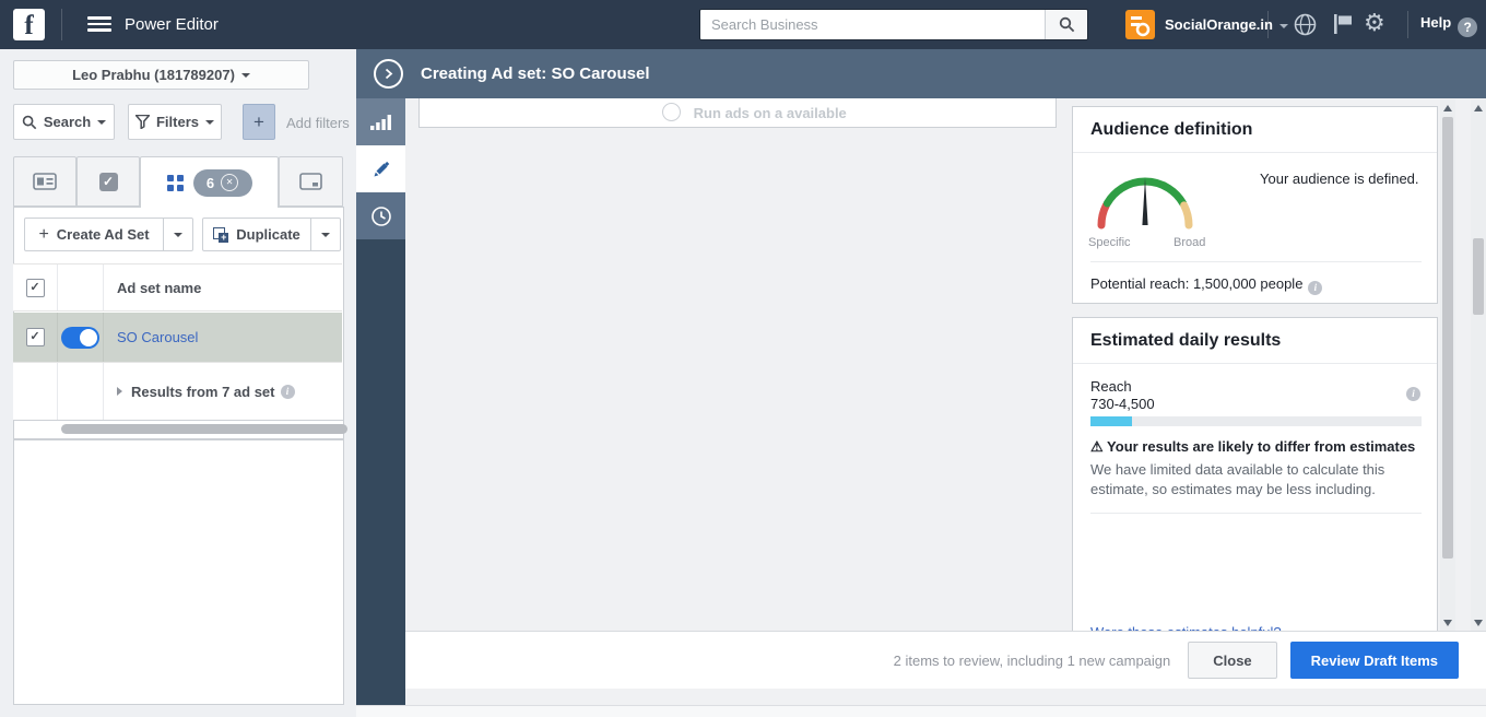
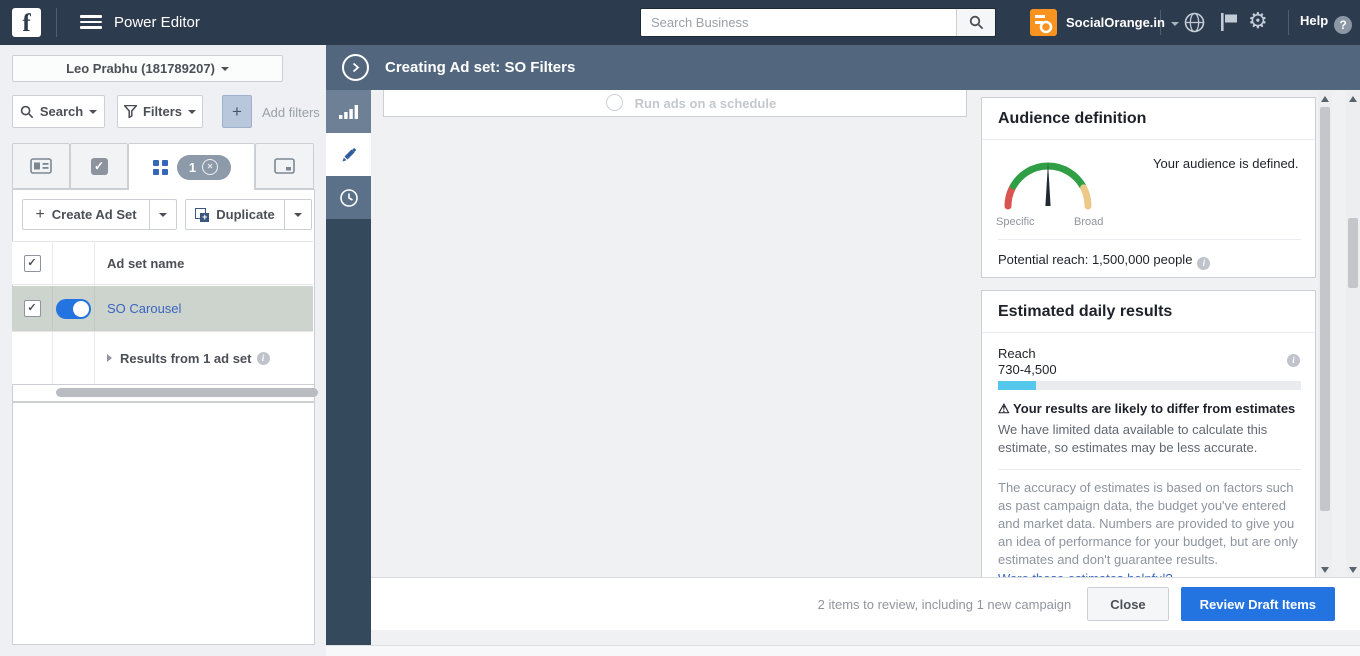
  f
  Power Editor
  Search Business
  SocialOrange.in
  ⚙
  Help ?
  Leo Prabhu (181789207)
  Search
  Filters
  +
  Add filters
  ✓
- 6
+ 1
  ✕
  +
  Create Ad Set
  +
  Duplicate
  ✓
  Ad set name
  ✓
  SO Carousel
- Results from 7 ad set
+ Results from 1 ad set
  i
- Creating Ad set: SO Carousel
+ Creating Ad set: SO Filters
- Run ads on a available
+ Run ads on a schedule
  Audience definition
  Specific
  Broad
  Your audience is defined.
  Potential reach: 1,500,000 people i
  Estimated daily results
  Reach
  730-4,500
  i
  ⚠ Your results are likely to differ from estimates
- We have limited data available to calculate this estimate, so estimates may be less including.
+ We have limited data available to calculate this estimate, so estimates may be less accurate.
+ The accuracy of estimates is based on factors such as past campaign data, the budget you've entered and market data. Numbers are provided to give you an idea of performance for your budget, but are only estimates and don't guarantee results.
  2 items to review, including 1 new campaign
  Close
  Review Draft Items
